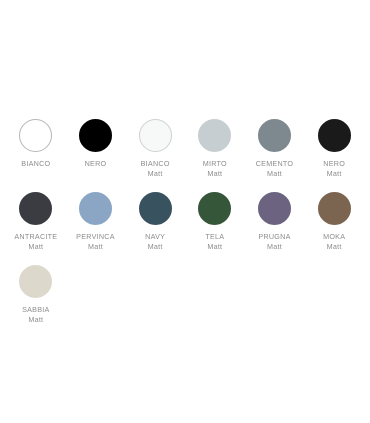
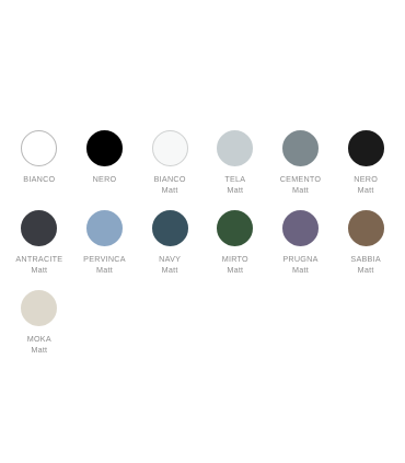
  BIANCO
  NERO
  BIANCO
  Matt
- MIRTO
+ TELA
  Matt
  CEMENTO
  Matt
  NERO
  Matt
  ANTRACITE
  Matt
  PERVINCA
  Matt
  NAVY
  Matt
- TELA
+ MIRTO
  Matt
  PRUGNA
  Matt
- MOKA
+ SABBIA
  Matt
- SABBIA
+ MOKA
  Matt
